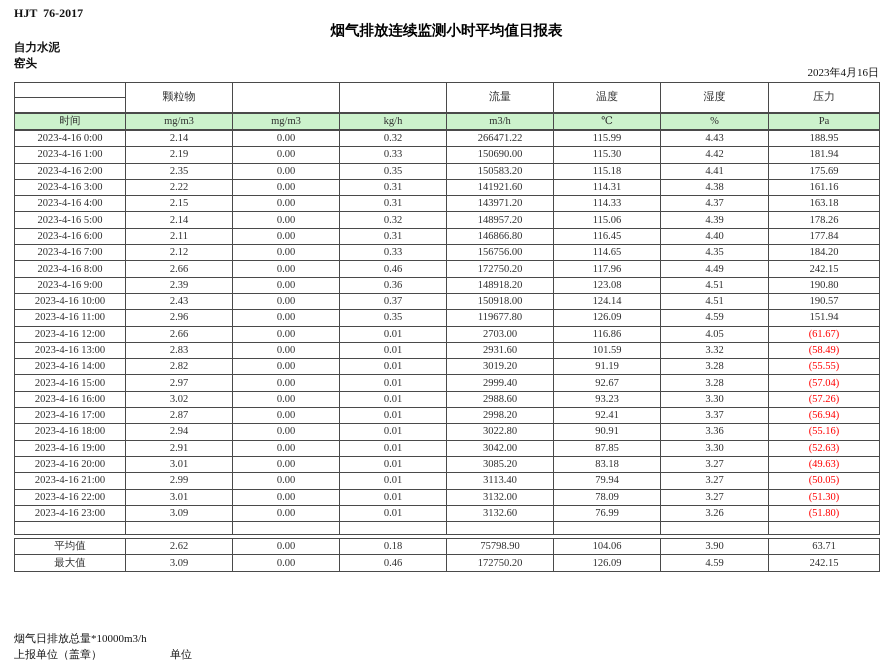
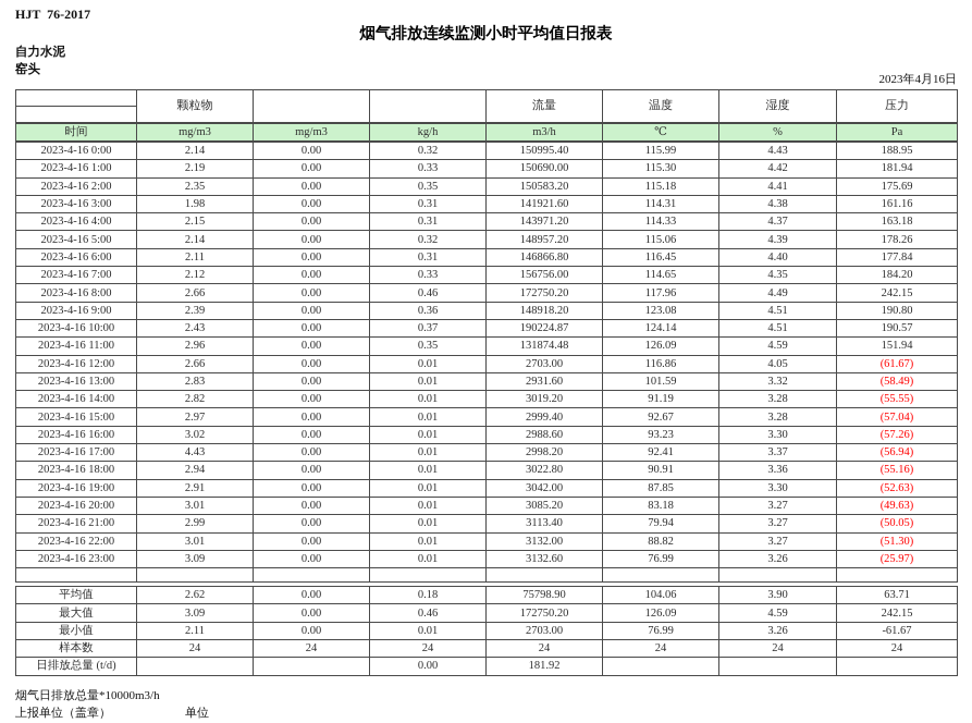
  HJT 76-2017
  烟气排放连续监测小时平均值日报表
  自力水泥
  窑头
  2023年4月16日
  	颗粒物			流量	温度	湿度	压力
  时间	mg/m3	mg/m3	kg/h	m3/h	℃	%	Pa
- 2023-4-16 0:00	2.14	0.00	0.32	266471.22	115.99	4.43	188.95
+ 2023-4-16 0:00	2.14	0.00	0.32	150995.40	115.99	4.43	188.95
  2023-4-16 1:00	2.19	0.00	0.33	150690.00	115.30	4.42	181.94
  2023-4-16 2:00	2.35	0.00	0.35	150583.20	115.18	4.41	175.69
- 2023-4-16 3:00	2.22	0.00	0.31	141921.60	114.31	4.38	161.16
+ 2023-4-16 3:00	1.98	0.00	0.31	141921.60	114.31	4.38	161.16
  2023-4-16 4:00	2.15	0.00	0.31	143971.20	114.33	4.37	163.18
  2023-4-16 5:00	2.14	0.00	0.32	148957.20	115.06	4.39	178.26
  2023-4-16 6:00	2.11	0.00	0.31	146866.80	116.45	4.40	177.84
  2023-4-16 7:00	2.12	0.00	0.33	156756.00	114.65	4.35	184.20
  2023-4-16 8:00	2.66	0.00	0.46	172750.20	117.96	4.49	242.15
  2023-4-16 9:00	2.39	0.00	0.36	148918.20	123.08	4.51	190.80
- 2023-4-16 10:00	2.43	0.00	0.37	150918.00	124.14	4.51	190.57
+ 2023-4-16 10:00	2.43	0.00	0.37	190224.87	124.14	4.51	190.57
- 2023-4-16 11:00	2.96	0.00	0.35	119677.80	126.09	4.59	151.94
+ 2023-4-16 11:00	2.96	0.00	0.35	131874.48	126.09	4.59	151.94
  2023-4-16 12:00	2.66	0.00	0.01	2703.00	116.86	4.05	(61.67)
  2023-4-16 13:00	2.83	0.00	0.01	2931.60	101.59	3.32	(58.49)
  2023-4-16 14:00	2.82	0.00	0.01	3019.20	91.19	3.28	(55.55)
  2023-4-16 15:00	2.97	0.00	0.01	2999.40	92.67	3.28	(57.04)
  2023-4-16 16:00	3.02	0.00	0.01	2988.60	93.23	3.30	(57.26)
- 2023-4-16 17:00	2.87	0.00	0.01	2998.20	92.41	3.37	(56.94)
+ 2023-4-16 17:00	4.43	0.00	0.01	2998.20	92.41	3.37	(56.94)
  2023-4-16 18:00	2.94	0.00	0.01	3022.80	90.91	3.36	(55.16)
  2023-4-16 19:00	2.91	0.00	0.01	3042.00	87.85	3.30	(52.63)
  2023-4-16 20:00	3.01	0.00	0.01	3085.20	83.18	3.27	(49.63)
  2023-4-16 21:00	2.99	0.00	0.01	3113.40	79.94	3.27	(50.05)
- 2023-4-16 22:00	3.01	0.00	0.01	3132.00	78.09	3.27	(51.30)
+ 2023-4-16 22:00	3.01	0.00	0.01	3132.00	88.82	3.27	(51.30)
- 2023-4-16 23:00	3.09	0.00	0.01	3132.60	76.99	3.26	(51.80)
+ 2023-4-16 23:00	3.09	0.00	0.01	3132.60	76.99	3.26	(25.97)
  平均值	2.62	0.00	0.18	75798.90	104.06	3.90	63.71
  最大值	3.09	0.00	0.46	172750.20	126.09	4.59	242.15
+ 最小值	2.11	0.00	0.01	2703.00	76.99	3.26	-61.67
+ 样本数	24	24	24	24	24	24	24
+ 日排放总量 (t/d)			0.00	181.92
  烟气日排放总量*10000m3/h
  上报单位（盖章）
  单位
